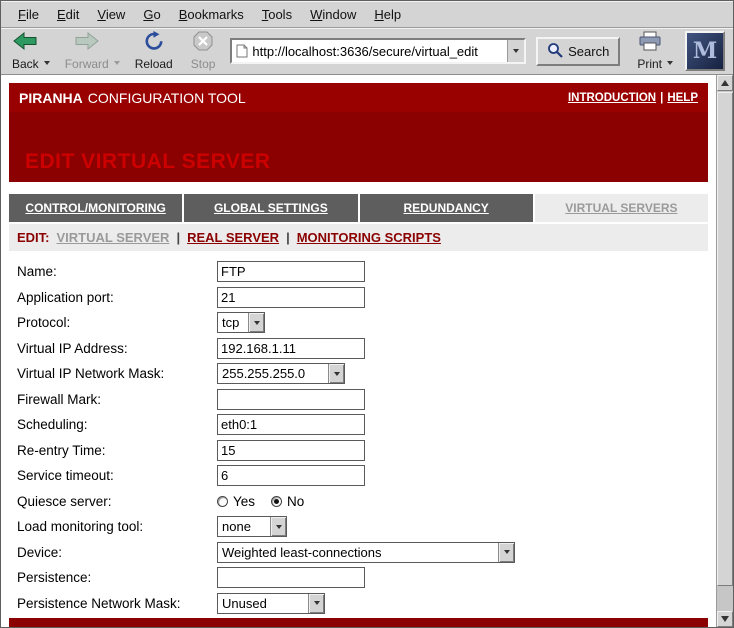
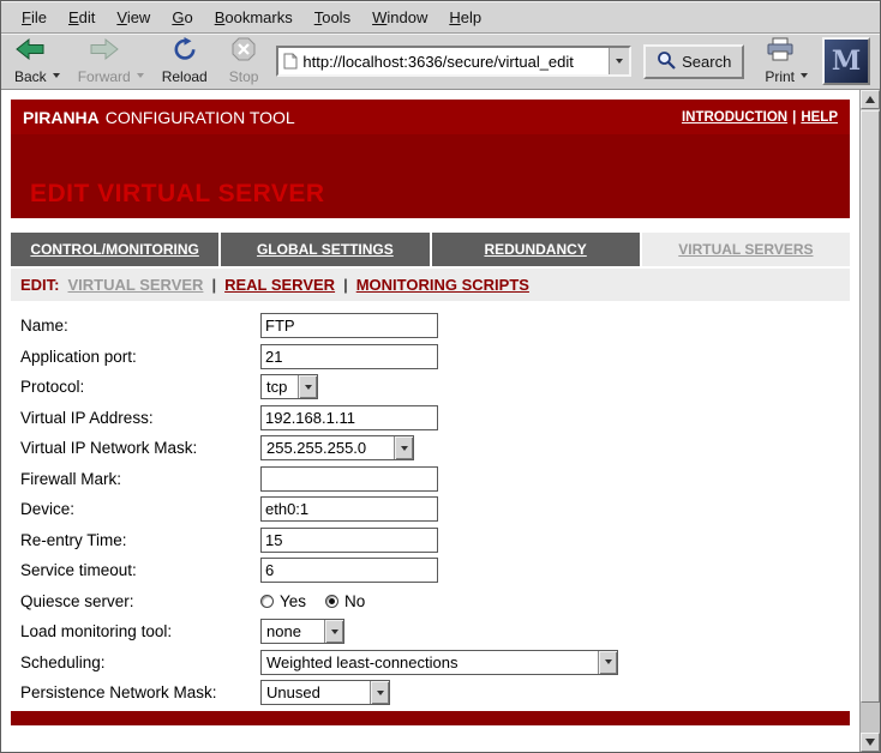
  File
  Edit
  View
  Go
  Bookmarks
  Tools
  Window
  Help
  Back
  Forward
  Reload
  Stop
  http://localhost:3636/secure/virtual_edit
  Search
  Print
  M
  PIRANHA CONFIGURATION TOOL
  INTRODUCTION | HELP
  EDIT VIRTUAL SERVER
  CONTROL/MONITORING
  GLOBAL SETTINGS
  REDUNDANCY
  VIRTUAL SERVERS
  EDIT:
  VIRTUAL SERVER
  |
  REAL SERVER
  |
  MONITORING SCRIPTS
  Name:
  FTP
  Application port:
  21
  Protocol:
  tcp
  Virtual IP Address:
  192.168.1.11
  Virtual IP Network Mask:
  255.255.255.0
  Firewall Mark:
- Scheduling:
+ Device:
  eth0:1
  Re-entry Time:
  15
  Service timeout:
  6
  Quiesce server:
  Yes
  No
  Load monitoring tool:
  none
- Device:
+ Scheduling:
  Weighted least-connections
- Persistence:
  Persistence Network Mask:
  Unused
